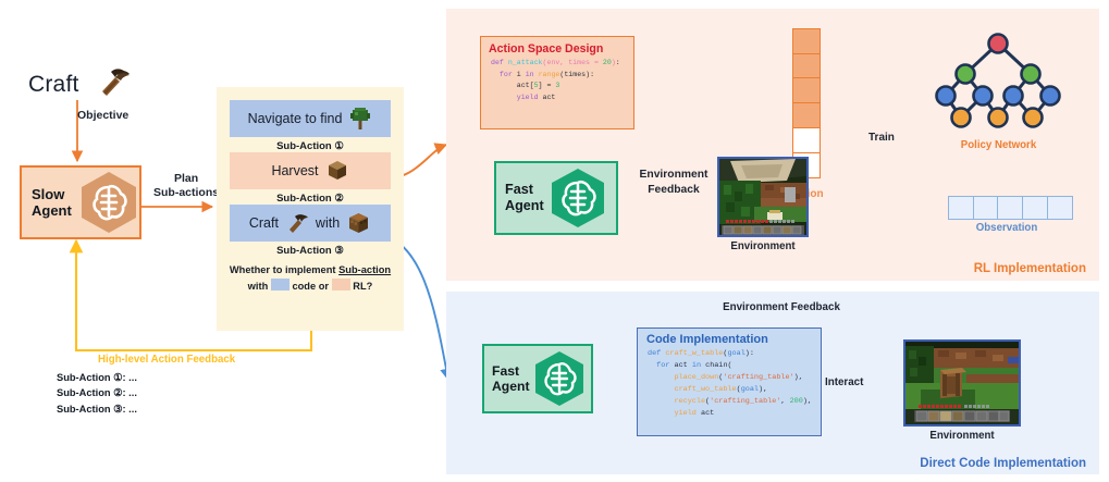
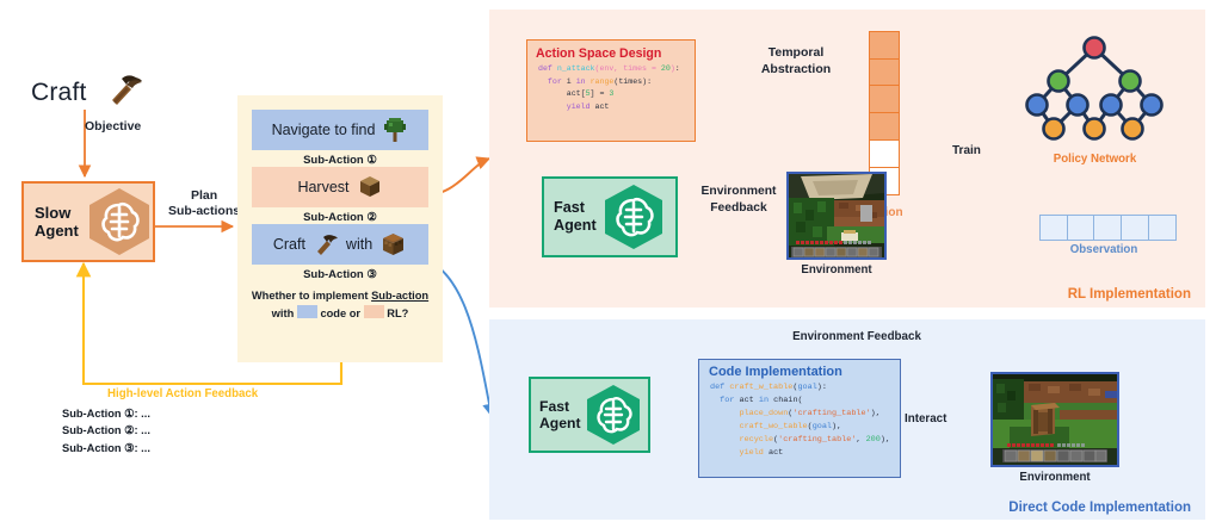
  Craft
  Objective
  Slow
  Agent
  Plan
  Sub-action
  Navigate to find
  Sub-Action ①
  Harvest
  Sub-Action ②
  Craft
  with
  Sub-Action ③
  Whether to implement Sub-action
  with code or RL?
  High-level Action Feedback
  Sub-Action ①: ...
  Sub-Action ②: ...
  Sub-Action ③: ...
  Action Space Design
+ Temporal
+ Abstraction
  Fast
  Agent
  Environment
  Feedback
  Environment
  Train
  Policy Network
  Observation
  RL Implementation
  Fast
  Agent
  Environment Feedback
  Code Implementation
  def craft_w_table(goal): for act in chain( place_down('crafting_table'), craft_wo_table(goal), recycle('crafting_table', 200), yield act
  Interact
  Environment
  Direct Code Implementation
